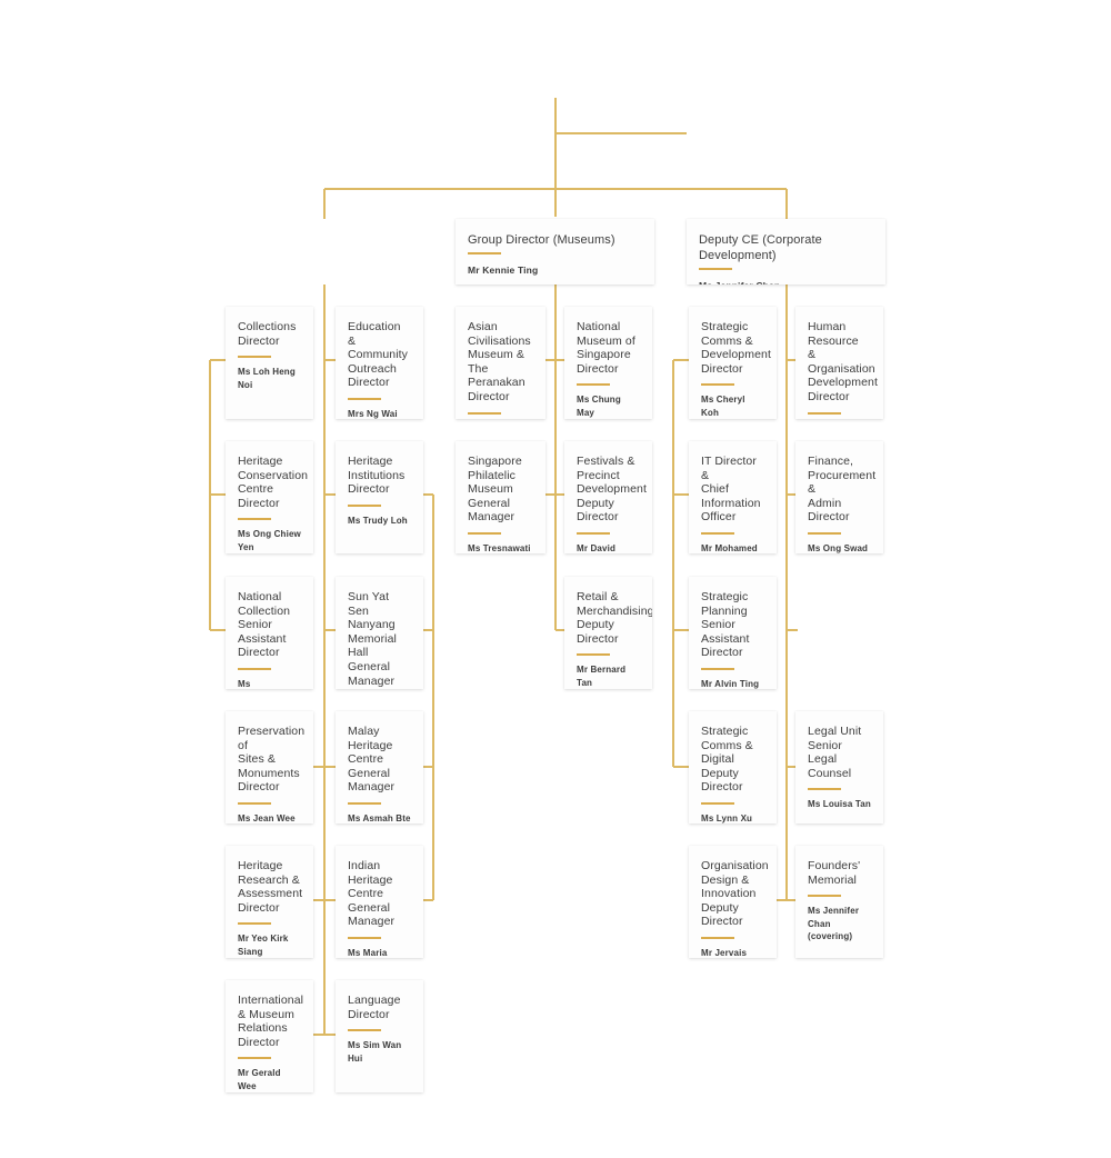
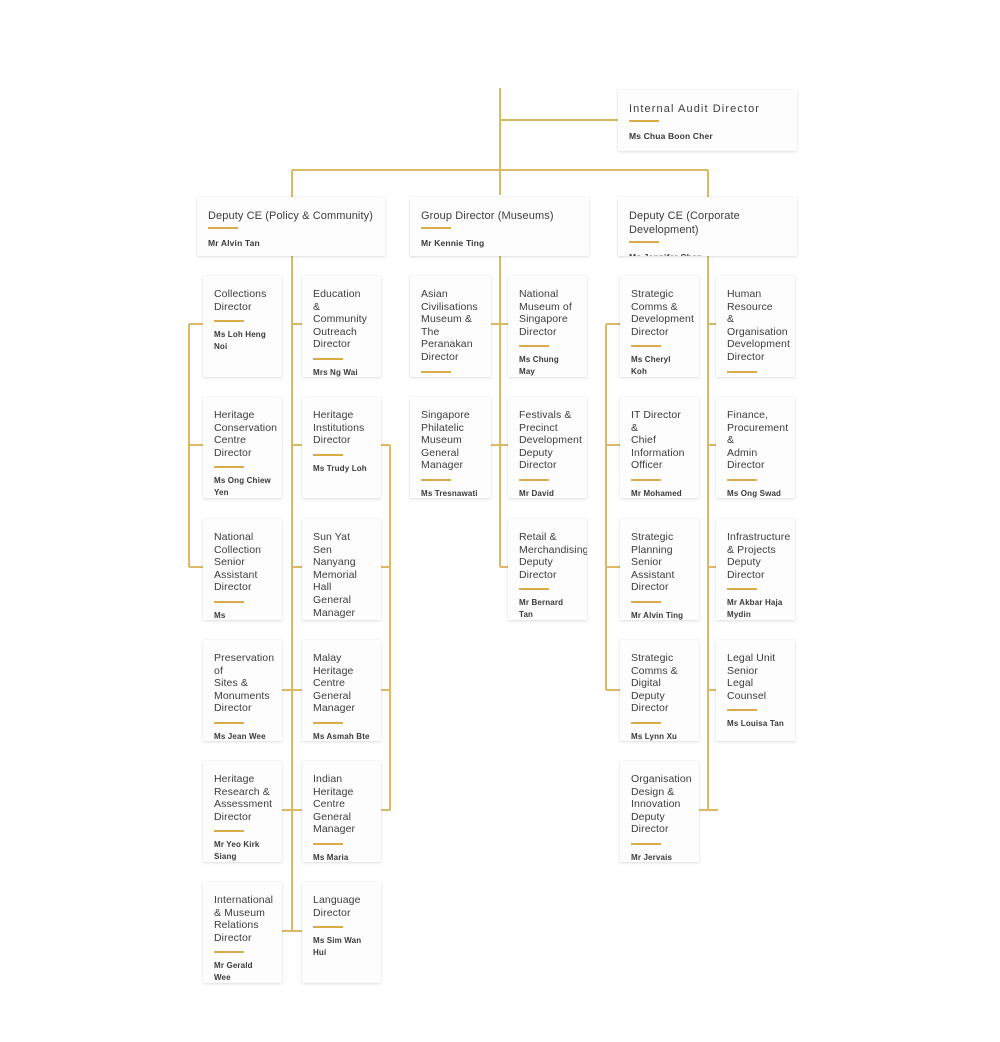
+ Internal Audit Director
+ Ms Chua Boon Cher
+ Deputy CE (Policy & Community)
+ Mr Alvin Tan
  Group Director (Museums)
  Mr Kennie Ting
  Deputy CE (Corporate Development)
  Collections
  Director
  Ms Loh Heng Noi
  Heritage
  Conservation
  Centre
  Director
  Ms Ong Chiew Yen
  National
  Collection
  Senior Assistant
  Director
  Preservation of
  Sites &
  Monuments
  Director
  Ms Jean Wee
  Heritage
  Research &
  Assessment
  Director
  Mr Yeo Kirk Siang
  International
  & Museum
  Relations
  Director
  Mr Gerald Wee
  Education &
  Community
  Outreach
  Director
  Heritage
  Institutions
  Director
  Ms Trudy Loh
  Sun Yat Sen
  Nanyang
  Memorial Hall
  General Manager
  Malay Heritage
  Centre
  General
  Manager
  Ms Asmah Bte
  Indian Heritage
  Centre
  General
  Manager
  Language
  Director
  Ms Sim Wan Hui
  Asian Civilisations
  Museum &
  The Peranakan
  Director
  Singapore
  Philatelic
  Museum
  General Manager
  Ms Tresnawati
  National
  Museum of
  Singapore
  Director
  Ms Chung May
  Festivals &
  Precinct
  Development
  Deputy
  Director
  Retail &
  Merchandising
  Deputy
  Director
  Mr Bernard Tan
  Strategic
  Comms &
  Development
  Director
  Ms Cheryl Koh
  IT Director &
  Chief
  Information
  Officer
  Strategic
  Planning
  Senior Assistant
  Director
  Mr Alvin Ting
  Strategic
  Comms &
  Digital
  Deputy
  Director
  Ms Lynn Xu
  Organisation
  Design &
  Innovation
  Deputy
  Director
  Human Resource
  & Organisation
  Development
  Director
  Finance,
  Procurement &
  Admin
  Director
  Ms Ong Swad
+ Infrastructure
+ & Projects
+ Deputy Director
+ Mr Akbar Haja
+ Mydin
  Legal Unit
  Senior Legal
  Counsel
  Ms Louisa Tan
- Founders'
- Memorial
- Ms Jennifer Chan
- (covering)
